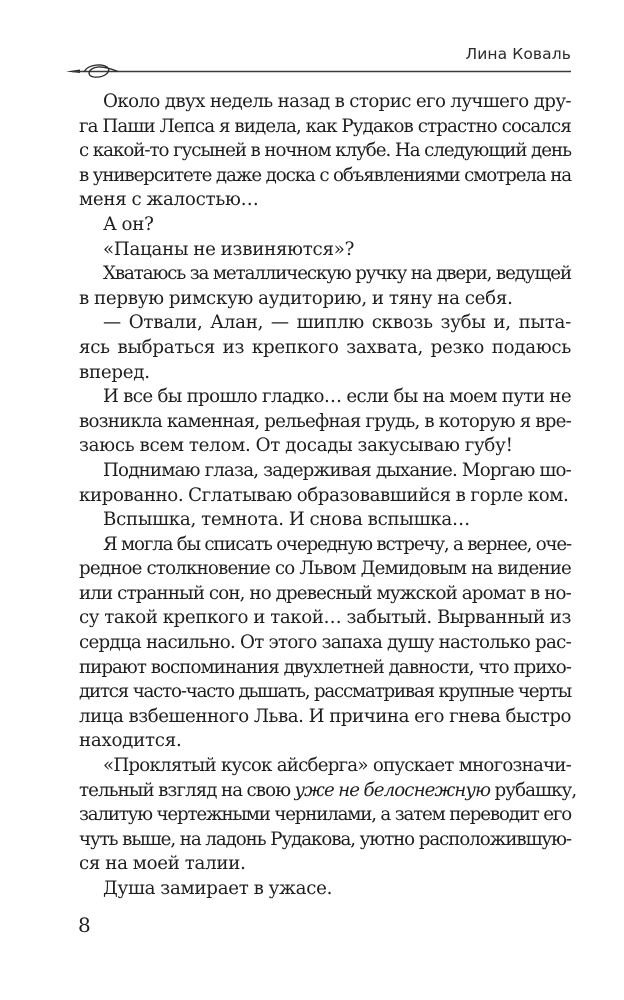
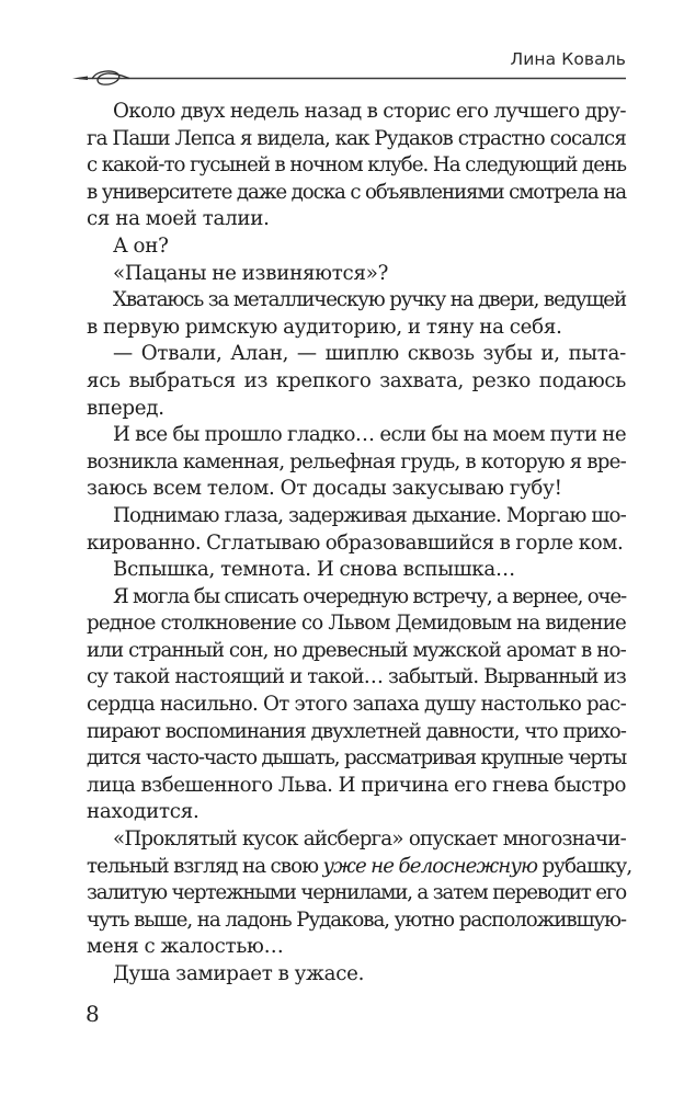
  Лина Коваль
  Около двух недель назад в сторис его лучшего дру-
  га Паши Лепса я видела, как Рудаков страстно сосался
  с какой-то гусыней в ночном клубе. На следующий день
  в университете даже доска с объявлениями смотрела на
- меня с жалостью…
+ ся на моей талии.
  А он?
  «Пацаны не извиняются»?
  Хватаюсь за металлическую ручку на двери, ведущей
  в первую римскую аудиторию, и тяну на себя.
  — Отвали, Алан, — шиплю сквозь зубы и, пыта-
  ясь выбраться из крепкого захвата, резко подаюсь
  вперед.
  И все бы прошло гладко… если бы на моем пути не
  возникла каменная, рельефная грудь, в которую я вре-
  заюсь всем телом. От досады закусываю губу!
  Поднимаю глаза, задерживая дыхание. Моргаю шо-
  кированно. Сглатываю образовавшийся в горле ком.
  Вспышка, темнота. И снова вспышка…
  Я могла бы списать очередную встречу, а вернее, оче-
  редное столкновение со Львом Демидовым на видение
  или странный сон, но древесный мужской аромат в но-
- су такой крепкого и такой… забытый. Вырванный из
+ су такой настоящий и такой… забытый. Вырванный из
  сердца насильно. От этого запаха душу настолько рас-
  пирают воспоминания двухлетней давности, что прихо-
  дится часто-часто дышать, рассматривая крупные черты
  лица взбешенного Льва. И причина его гнева быстро
  находится.
  «Проклятый кусок айсберга» опускает многозначи-
  тельный взгляд на свою уже не белоснежную рубашку,
  залитую чертежными чернилами, а затем переводит его
  чуть выше, на ладонь Рудакова, уютно расположившую-
- ся на моей талии.
+ меня с жалостью…
  Душа замирает в ужасе.
  8
